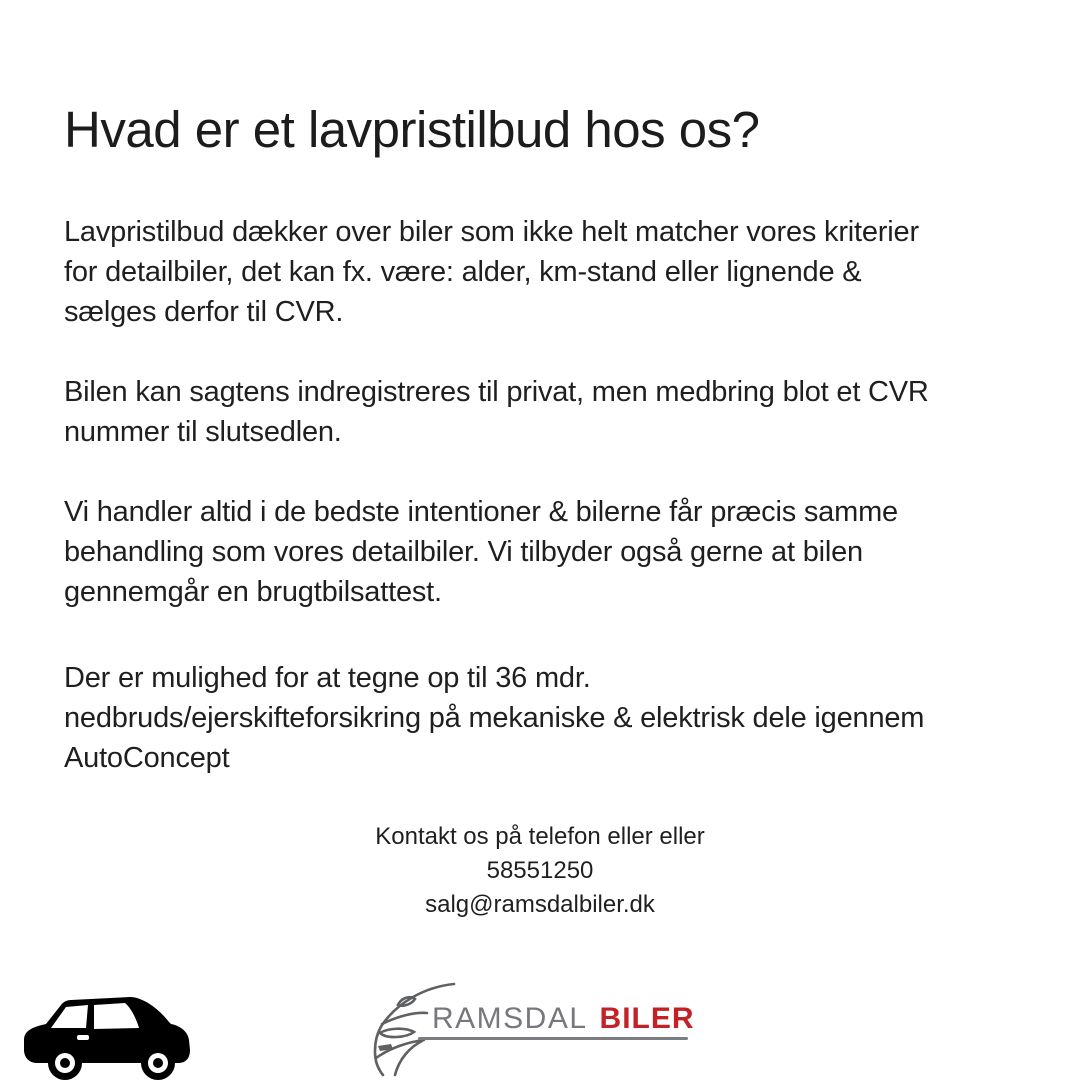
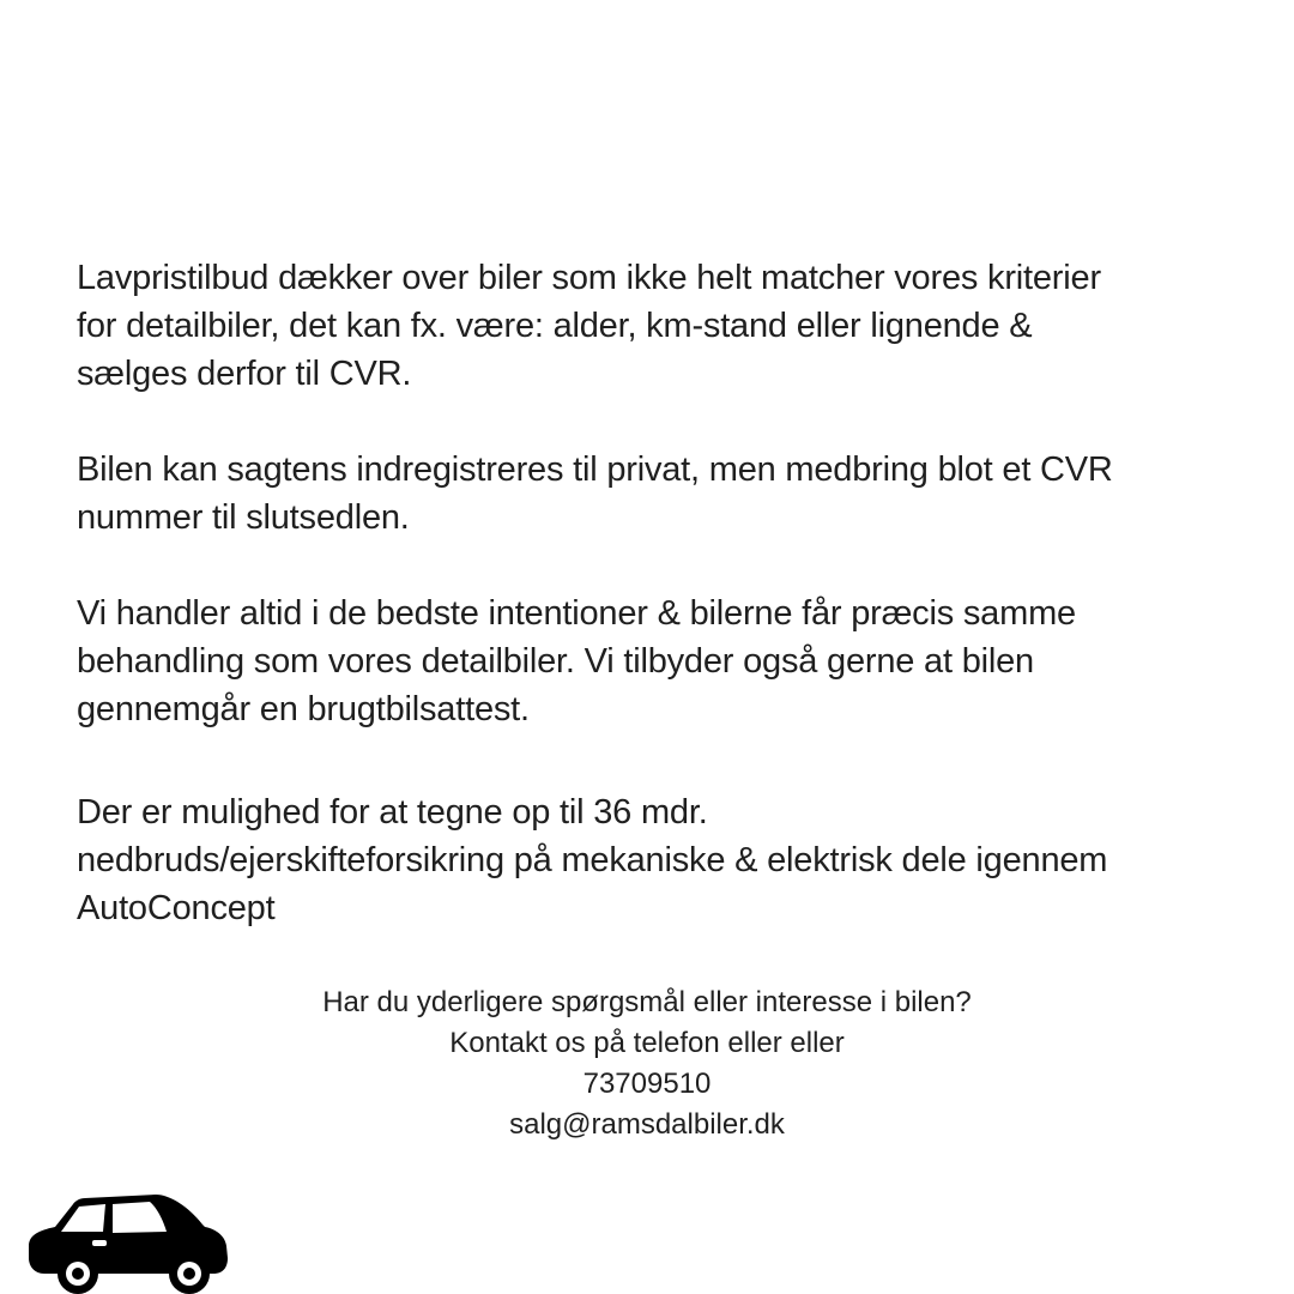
- Hvad er et lavpristilbud hos os?
  Lavpristilbud dækker over biler som ikke helt matcher vores kriterier
  for detailbiler, det kan fx. være: alder, km-stand eller lignende &
  sælges derfor til CVR.
  Bilen kan sagtens indregistreres til privat, men medbring blot et CVR
  nummer til slutsedlen.
  Vi handler altid i de bedste intentioner & bilerne får præcis samme
  behandling som vores detailbiler. Vi tilbyder også gerne at bilen
  gennemgår en brugtbilsattest.
  Der er mulighed for at tegne op til 36 mdr.
  nedbruds/ejerskifteforsikring på mekaniske & elektrisk dele igennem
  AutoConcept
+ Har du yderligere spørgsmål eller interesse i bilen?
  Kontakt os på telefon eller eller
- 58551250
+ 73709510
  salg@ramsdalbiler.dk
- RAMSDAL BILER
